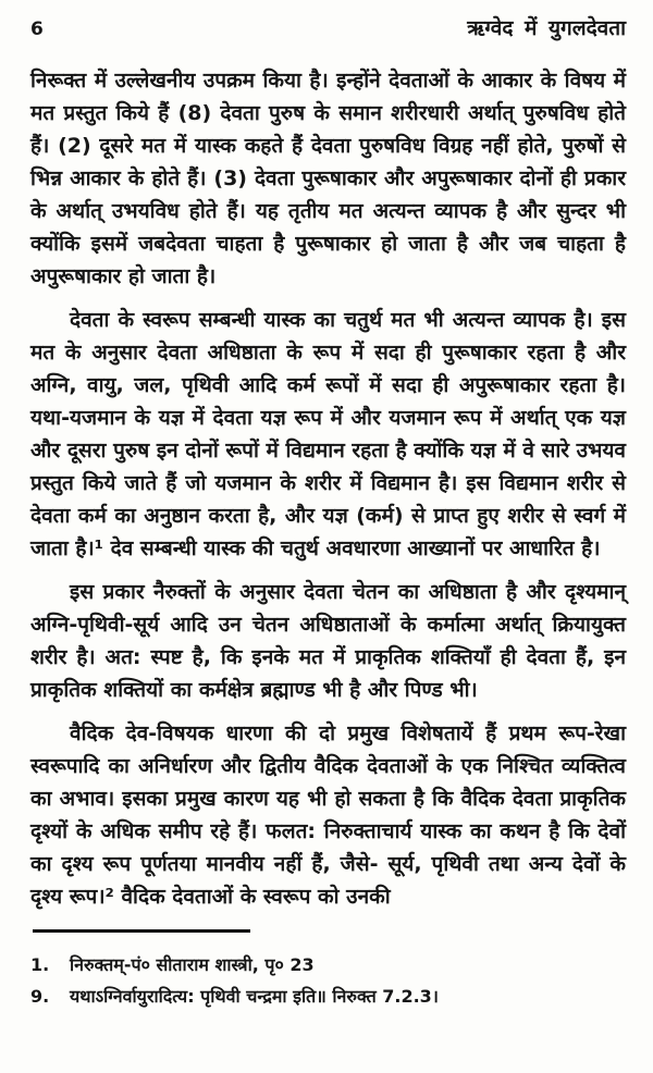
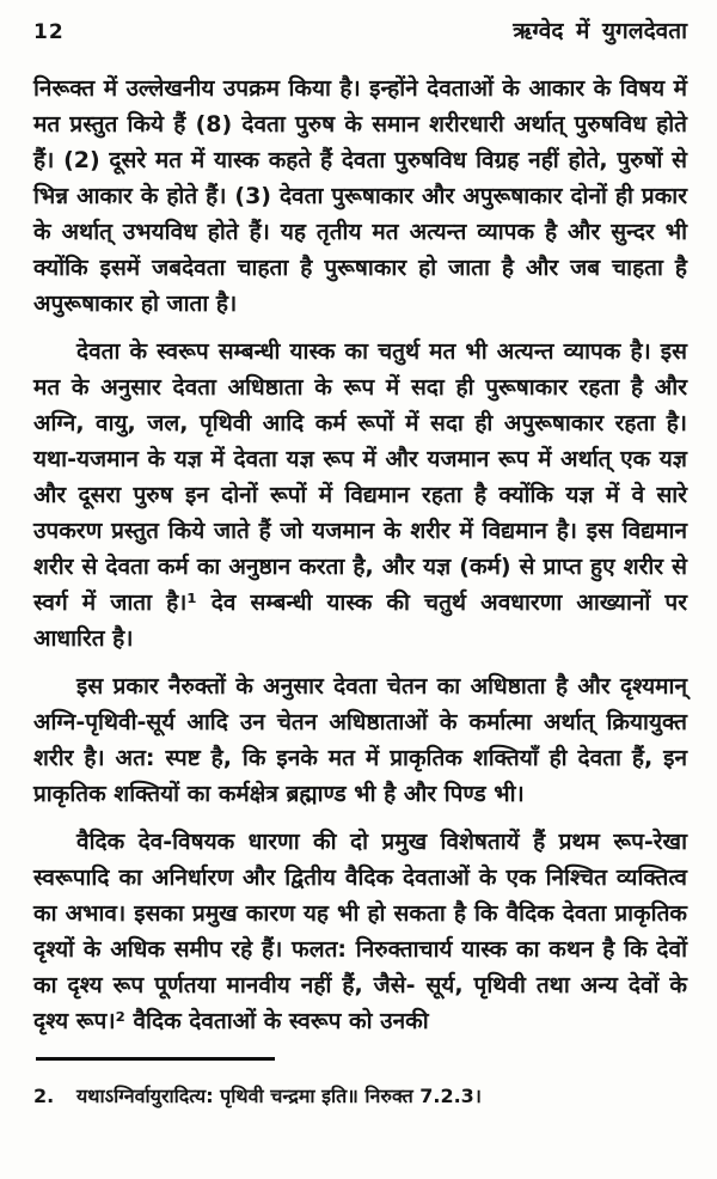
- 6
+ 12
  ऋग्वेद में युगलदेवता
  निरूक्त में उल्लेखनीय उपक्रम किया है। इन्होंने देवताओं के आकार के विषय में मत प्रस्तुत किये हैं (8) देवता पुरुष के समान शरीरधारी अर्थात् पुरुषविध होते हैं। (2) दूसरे मत में यास्क कहते हैं देवता पुरुषविध विग्रह नहीं होते, पुरुषों से भिन्न आकार के होते हैं। (3) देवता पुरूषाकार और अपुरूषाकार दोनों ही प्रकार के अर्थात् उभयविध होते हैं। यह तृतीय मत अत्यन्त व्यापक है और सुन्दर भी क्योंकि इसमें जबदेवता चाहता है पुरूषाकार हो जाता है और जब चाहता है अपुरूषाकार हो जाता है।
- देवता के स्वरूप सम्बन्धी यास्क का चतुर्थ मत भी अत्यन्त व्यापक है। इस मत के अनुसार देवता अधिष्ठाता के रूप में सदा ही पुरूषाकार रहता है और अग्नि, वायु, जल, पृथिवी आदि कर्म रूपों में सदा ही अपुरूषाकार रहता है। यथा-यजमान के यज्ञ में देवता यज्ञ रूप में और यजमान रूप में अर्थात् एक यज्ञ और दूसरा पुरुष इन दोनों रूपों में विद्यमान रहता है क्योंकि यज्ञ में वे सारे उभयव प्रस्तुत किये जाते हैं जो यजमान के शरीर में विद्यमान है। इस विद्यमान शरीर से देवता कर्म का अनुष्ठान करता है, और यज्ञ (कर्म) से प्राप्त हुए शरीर से स्वर्ग में जाता है।¹ देव सम्बन्धी यास्क की चतुर्थ अवधारणा आख्यानों पर आधारित है।
+ देवता के स्वरूप सम्बन्धी यास्क का चतुर्थ मत भी अत्यन्त व्यापक है। इस मत के अनुसार देवता अधिष्ठाता के रूप में सदा ही पुरूषाकार रहता है और अग्नि, वायु, जल, पृथिवी आदि कर्म रूपों में सदा ही अपुरूषाकार रहता है। यथा-यजमान के यज्ञ में देवता यज्ञ रूप में और यजमान रूप में अर्थात् एक यज्ञ और दूसरा पुरुष इन दोनों रूपों में विद्यमान रहता है क्योंकि यज्ञ में वे सारे उपकरण प्रस्तुत किये जाते हैं जो यजमान के शरीर में विद्यमान है। इस विद्यमान शरीर से देवता कर्म का अनुष्ठान करता है, और यज्ञ (कर्म) से प्राप्त हुए शरीर से स्वर्ग में जाता है।¹ देव सम्बन्धी यास्क की चतुर्थ अवधारणा आख्यानों पर आधारित है।
  इस प्रकार नैरुक्तों के अनुसार देवता चेतन का अधिष्ठाता है और दृश्यमान् अग्नि-पृथिवी-सूर्य आदि उन चेतन अधिष्ठाताओं के कर्मात्मा अर्थात् क्रियायुक्त शरीर है। अत: स्पष्ट है, कि इनके मत में प्राकृतिक शक्तियाँ ही देवता हैं, इन प्राकृतिक शक्तियों का कर्मक्षेत्र ब्रह्माण्ड भी है और पिण्ड भी।
  वैदिक देव-विषयक धारणा की दो प्रमुख विशेषतायें हैं प्रथम रूप-रेखा स्वरूपादि का अनिर्धारण और द्वितीय वैदिक देवताओं के एक निश्चित व्यक्तित्व का अभाव। इसका प्रमुख कारण यह भी हो सकता है कि वैदिक देवता प्राकृतिक दृश्यों के अधिक समीप रहे हैं। फलत: निरुक्ताचार्य यास्क का कथन है कि देवों का दृश्य रूप पूर्णतया मानवीय नहीं हैं, जैसे- सूर्य, पृथिवी तथा अन्य देवों के दृश्य रूप।² वैदिक देवताओं के स्वरूप को उनकी
- 1.
- निरुक्तम्-पं० सीताराम शास्त्री, पृ० 23
- 9.
+ 2.
  यथाऽग्निर्वायुरादित्य: पृथिवी चन्द्रमा इति॥ निरुक्त 7.2.3।
